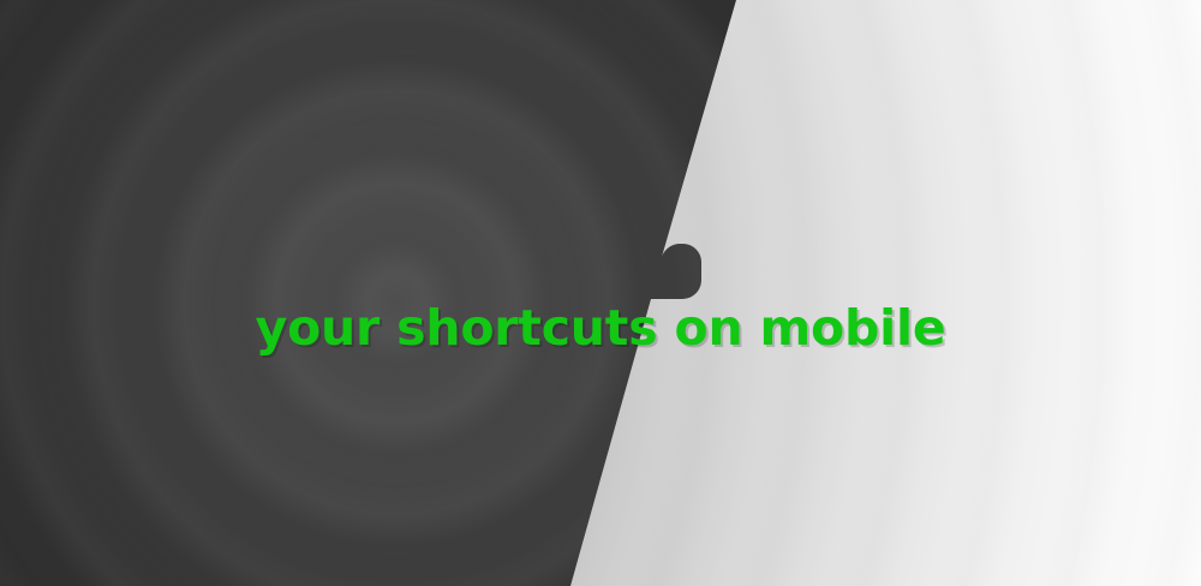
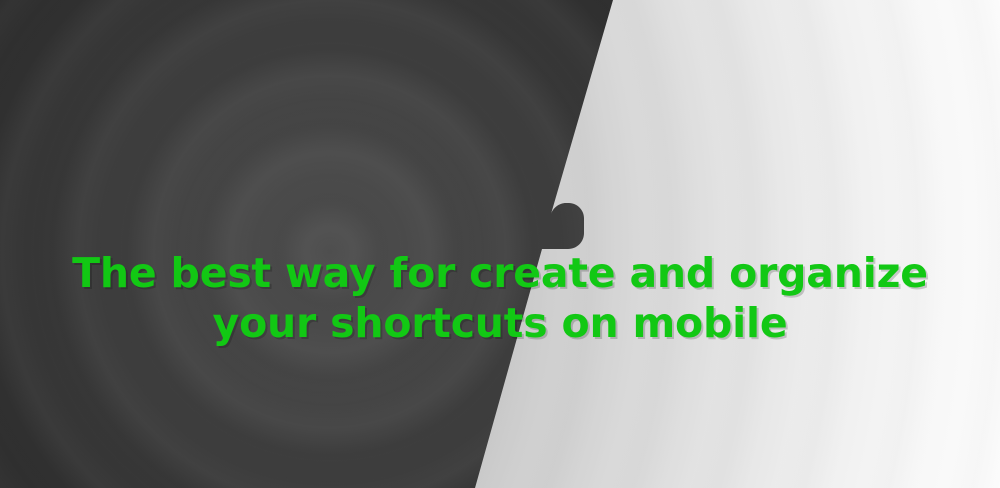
+ The best way for create and organize
  your shortcuts on mobile
